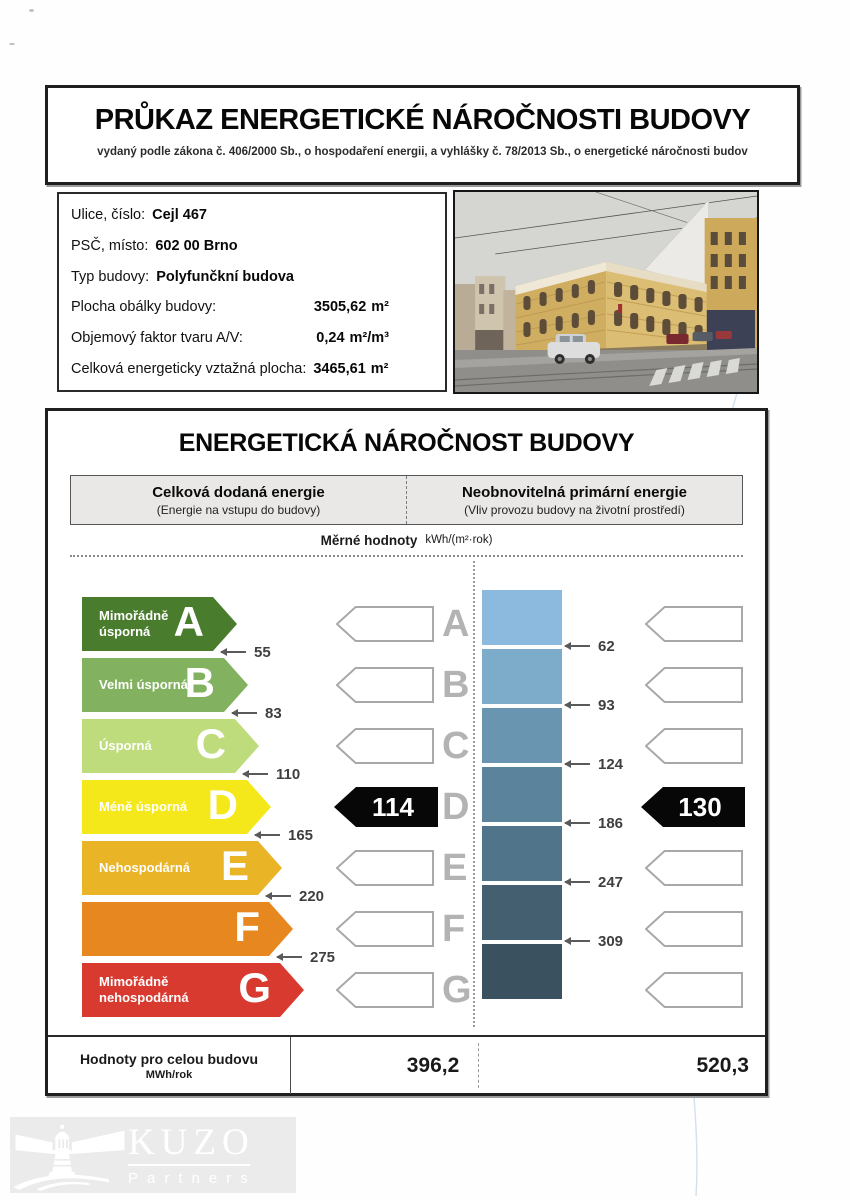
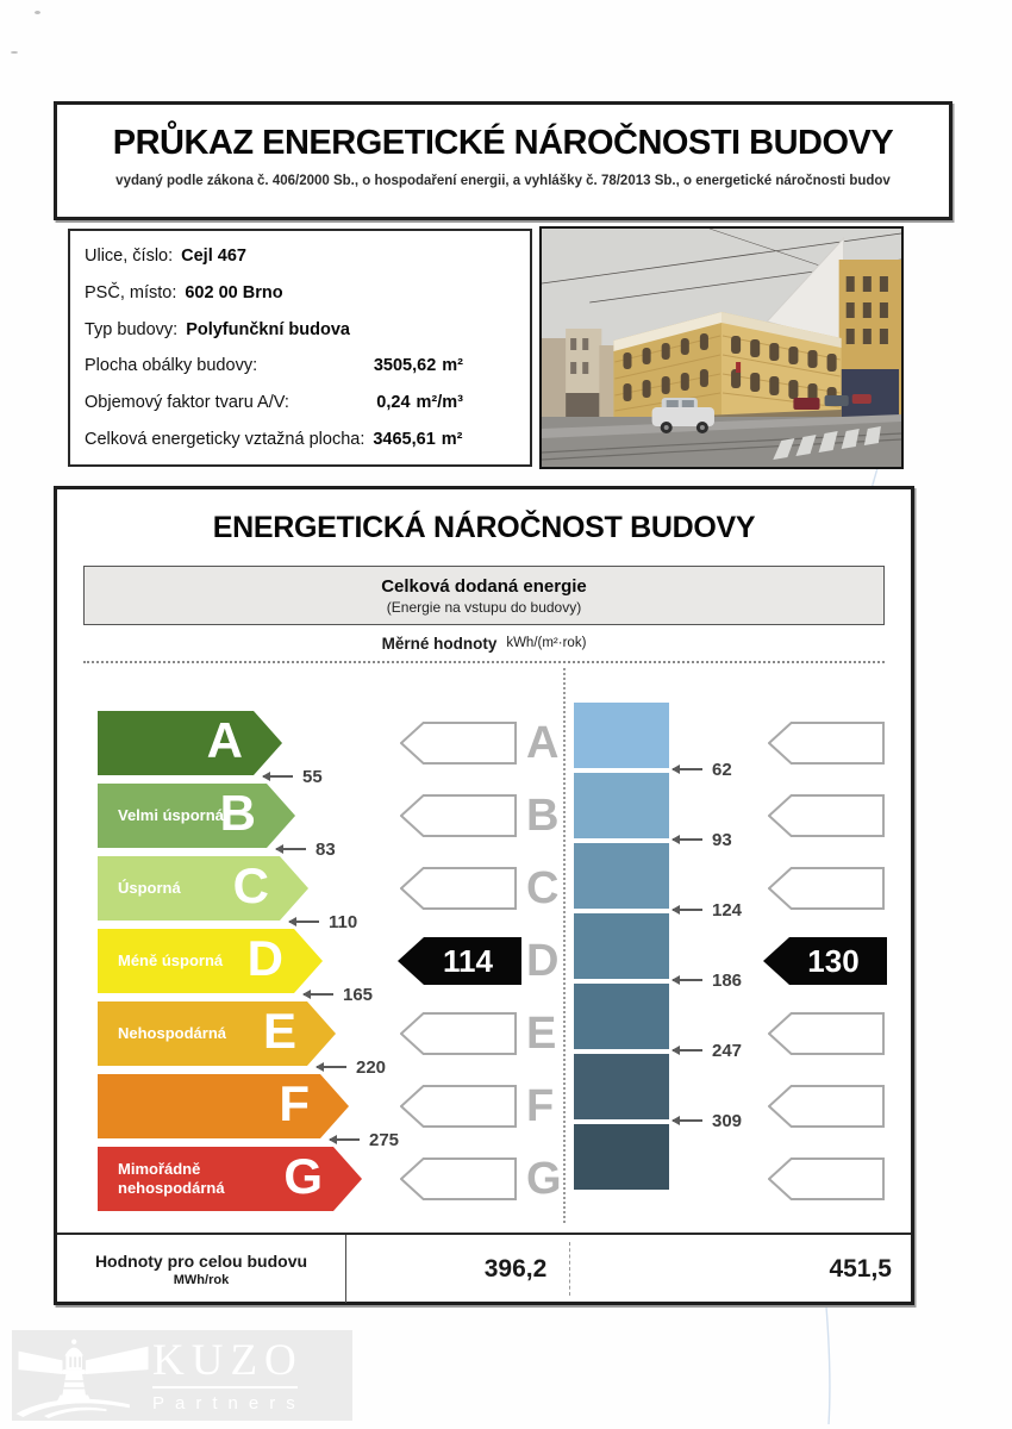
  PRŮKAZ ENERGETICKÉ NÁROČNOSTI BUDOVY
  vydaný podle zákona č. 406/2000 Sb., o hospodaření energii, a vyhlášky č. 78/2013 Sb., o energetické náročnosti budov
  Ulice, číslo:
  Cejl 467
  PSČ, místo:
  602 00 Brno
  Typ budovy:
  Polyfunčkní budova
  Plocha obálky budovy:
  3505,62 m²
  Objemový faktor tvaru A/V:
  0,24 m²/m³
  Celková energeticky vztažná plocha:
  3465,61 m²
  ENERGETICKÁ NÁROČNOST BUDOVY
  Celková dodaná energie
  (Energie na vstupu do budovy)
- Neobnovitelná primární energie
- (Vliv provozu budovy na životní prostředí)
  Měrné hodnoty
  kWh/(m²·rok)
- Mimořádně úsporná
  A
  Velmi úsporná
  B
  Úsporná
  C
  Méně úsporná
  D
  Nehospodárná
  E
  F
  Mimořádně nehospodárná
  G
  55
  83
  110
  165
  220
  275
  114
  A
  B
  C
  D
  E
  F
  G
  62
  93
  124
  186
  247
  309
  130
  Hodnoty pro celou budovu
  MWh/rok
  396,2
- 520,3
+ 451,5
